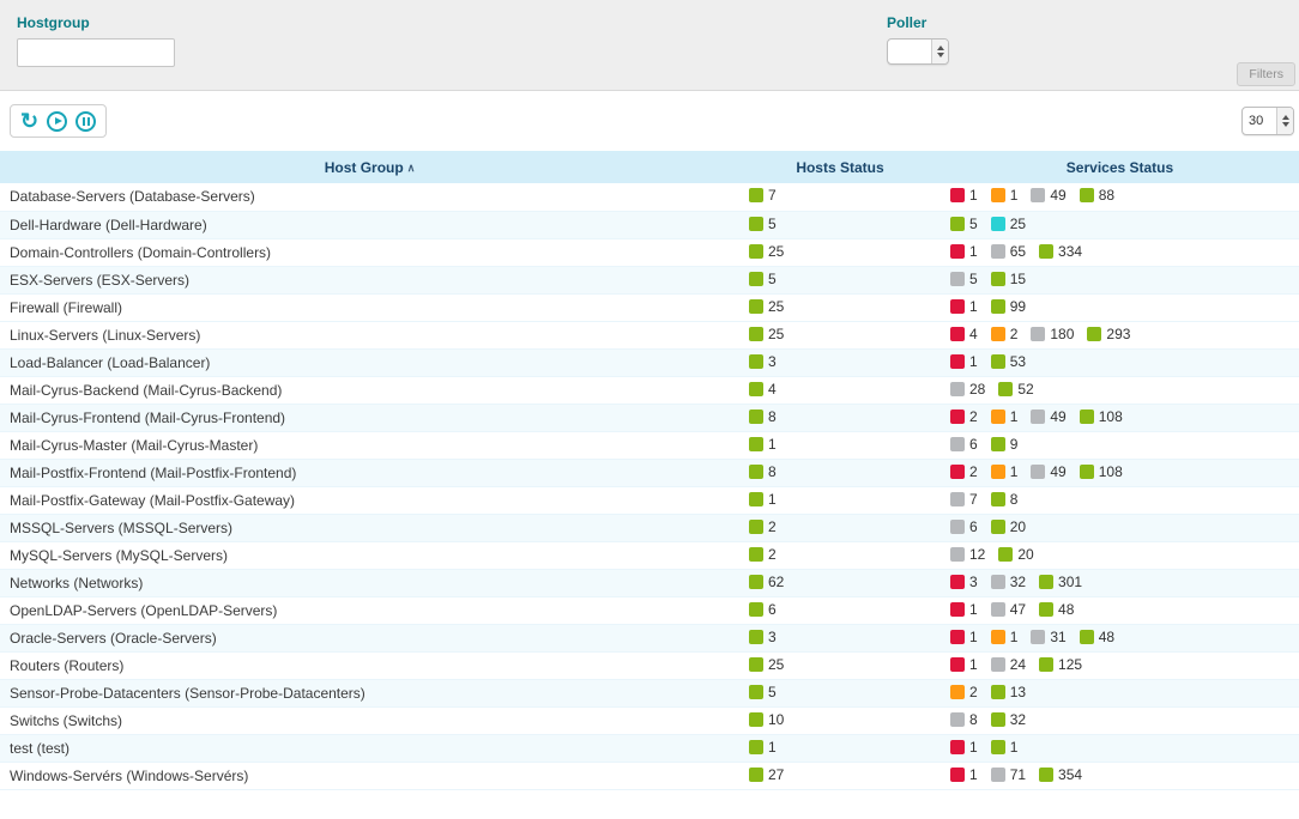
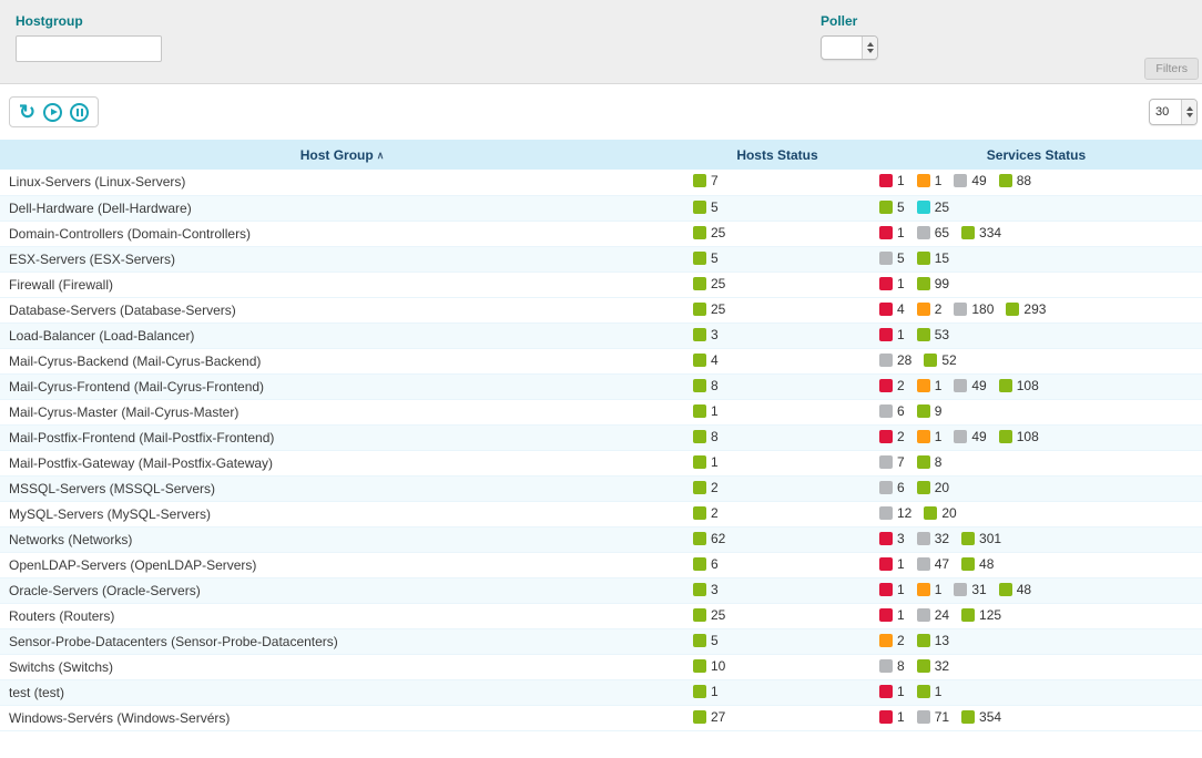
  Hostgroup
  Poller
  Filters
  ↻
  30
  Host Group ∧	Hosts Status	Services Status
- Database-Servers (Database-Servers)	7	1 1 49 88
+ Linux-Servers (Linux-Servers)	7	1 1 49 88
  Dell-Hardware (Dell-Hardware)	5	5 25
  Domain-Controllers (Domain-Controllers)	25	1 65 334
  ESX-Servers (ESX-Servers)	5	5 15
  Firewall (Firewall)	25	1 99
- Linux-Servers (Linux-Servers)	25	4 2 180 293
+ Database-Servers (Database-Servers)	25	4 2 180 293
  Load-Balancer (Load-Balancer)	3	1 53
  Mail-Cyrus-Backend (Mail-Cyrus-Backend)	4	28 52
  Mail-Cyrus-Frontend (Mail-Cyrus-Frontend)	8	2 1 49 108
  Mail-Cyrus-Master (Mail-Cyrus-Master)	1	6 9
  Mail-Postfix-Frontend (Mail-Postfix-Frontend)	8	2 1 49 108
  Mail-Postfix-Gateway (Mail-Postfix-Gateway)	1	7 8
  MSSQL-Servers (MSSQL-Servers)	2	6 20
  MySQL-Servers (MySQL-Servers)	2	12 20
  Networks (Networks)	62	3 32 301
  OpenLDAP-Servers (OpenLDAP-Servers)	6	1 47 48
  Oracle-Servers (Oracle-Servers)	3	1 1 31 48
  Routers (Routers)	25	1 24 125
  Sensor-Probe-Datacenters (Sensor-Probe-Datacenters)	5	2 13
  Switchs (Switchs)	10	8 32
  test (test)	1	1 1
  Windows-Servérs (Windows-Servérs)	27	1 71 354
